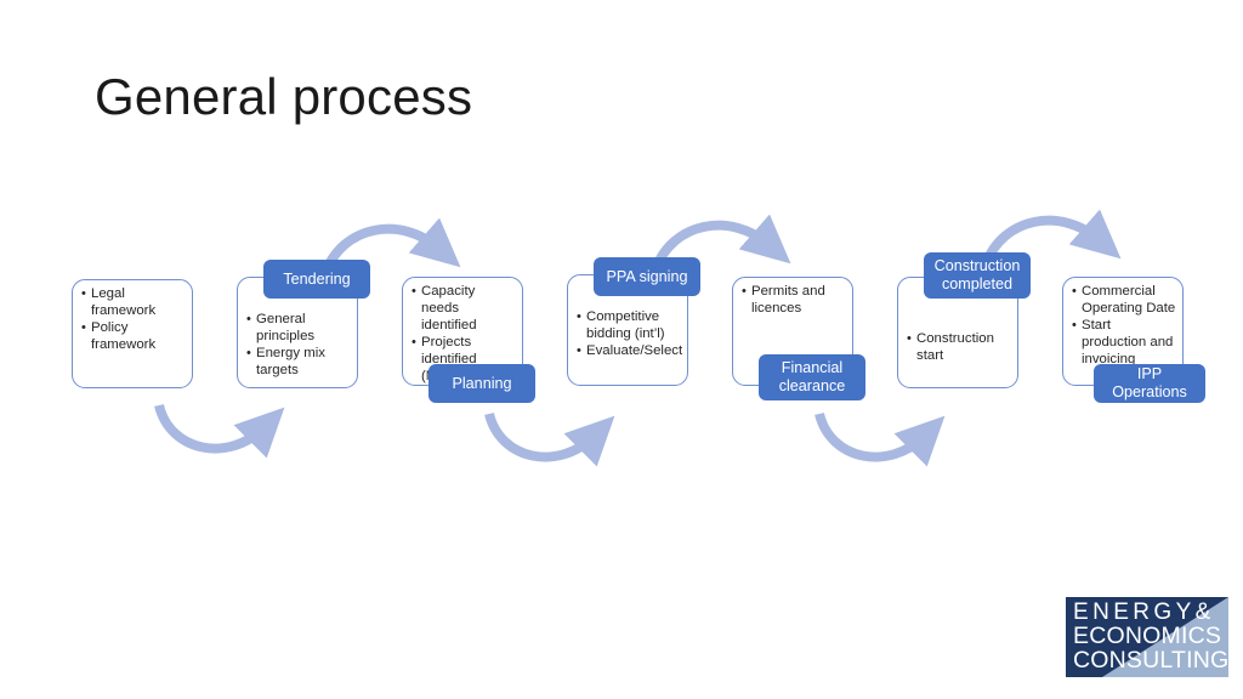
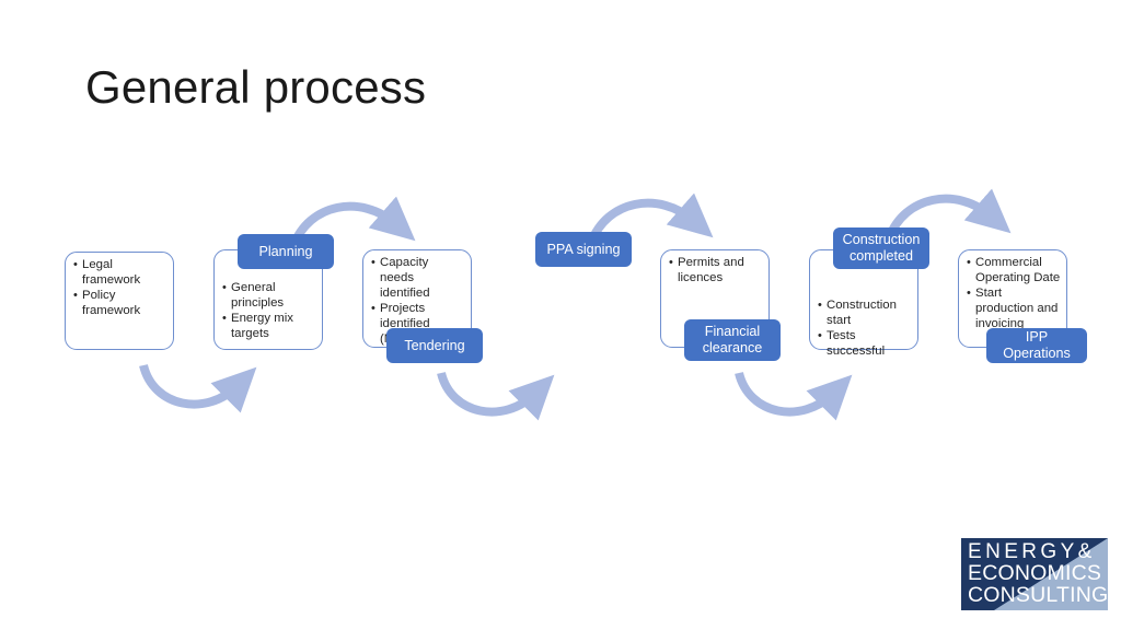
  General process
  Legal framework
  Policy framework
  General principles
  Energy mix targets
- Tendering
+ Planning
  Capacity needs identified
- Planning
+ Tendering
- Competitive bidding (int’l)
- Evaluate/Select
  PPA signing
  Permits and licences
  Financial clearance
  Construction start
+ Tests successful
  Construction completed
  Commercial Operating Date
  Start production and invoicing
  IPP Operations
  ENERGY&
  ECONOMICS
  CONSULTING
